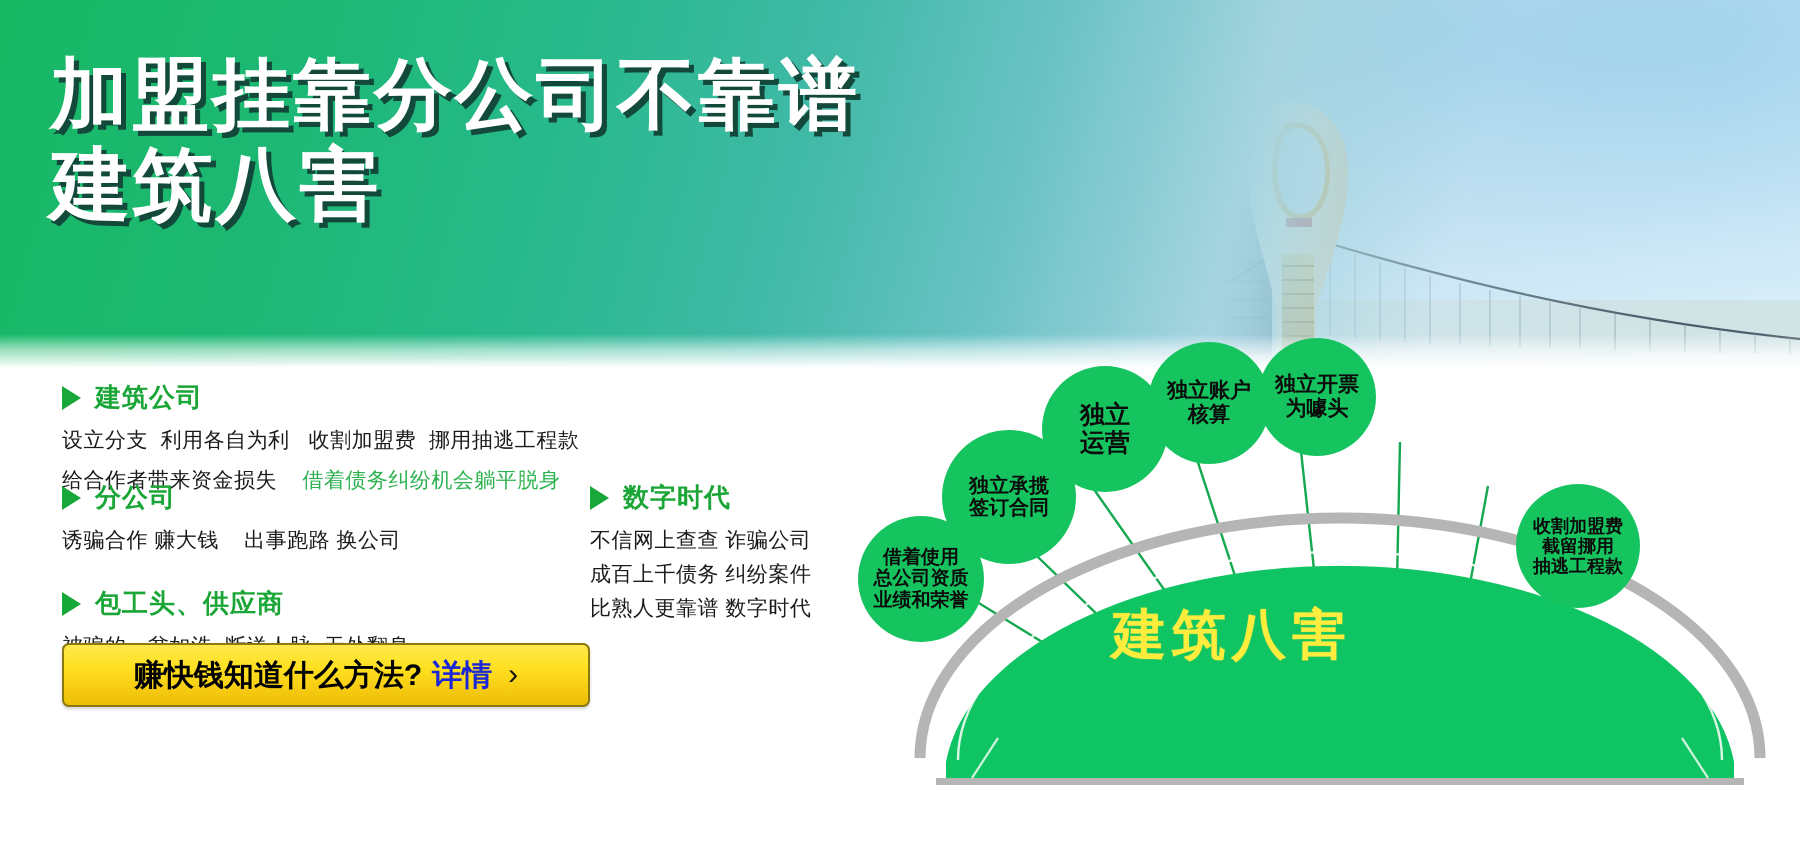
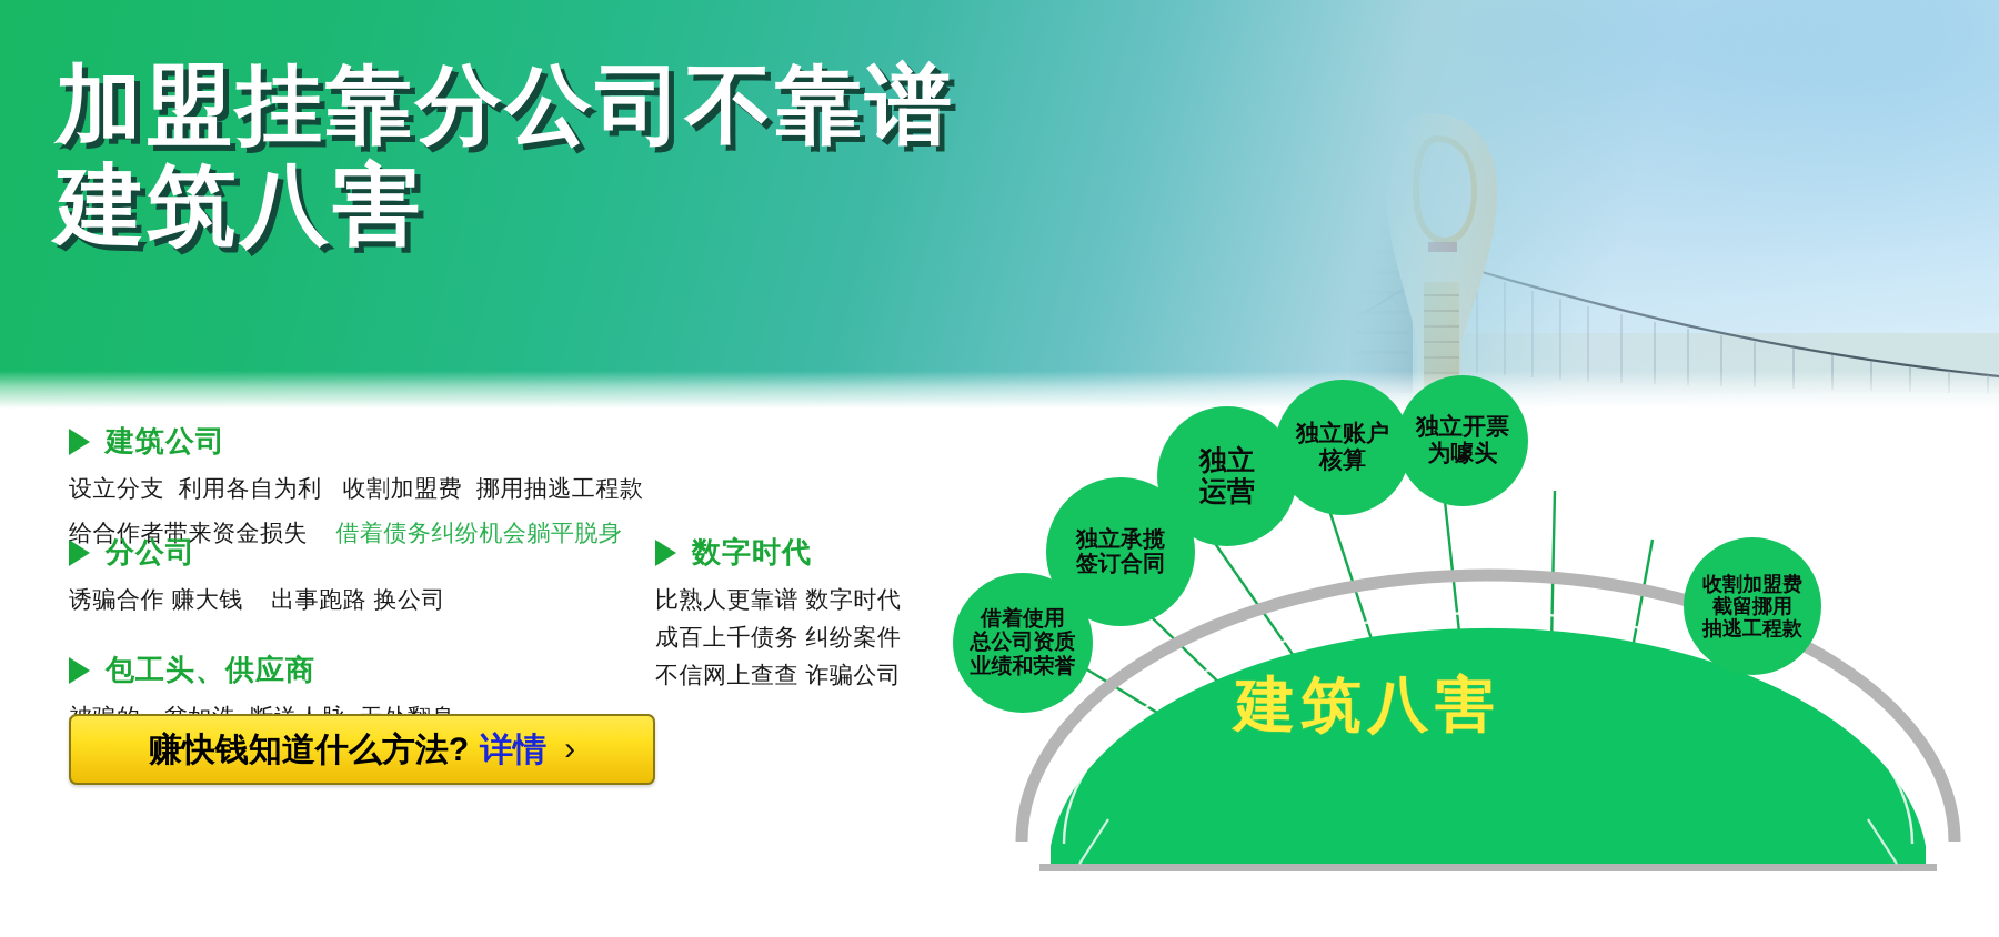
  加盟挂靠分公司不靠谱
  建筑八害
  建筑公司
  设立分支 利用各自为利 收割加盟费 挪用抽逃工程款
  给合作者带来资金损失 借着债务纠纷机会躺平脱身
  分公司
  诱骗合作 赚大钱 出事跑路 换公司
  包工头、供应商
  数字时代
- 不信网上查查 诈骗公司
+ 比熟人更靠谱 数字时代
  成百上千债务 纠纷案件
- 比熟人更靠谱 数字时代
+ 不信网上查查 诈骗公司
  赚快钱知道什么方法?
  详情
  ›
  借着使用
  总公司资质
  业绩和荣誉
  独立承揽
  签订合同
  独立
  运营
  独立账户
  核算
  独立开票
  为噱头
  收割加盟费
  截留挪用
  抽逃工程款
  建筑八害
